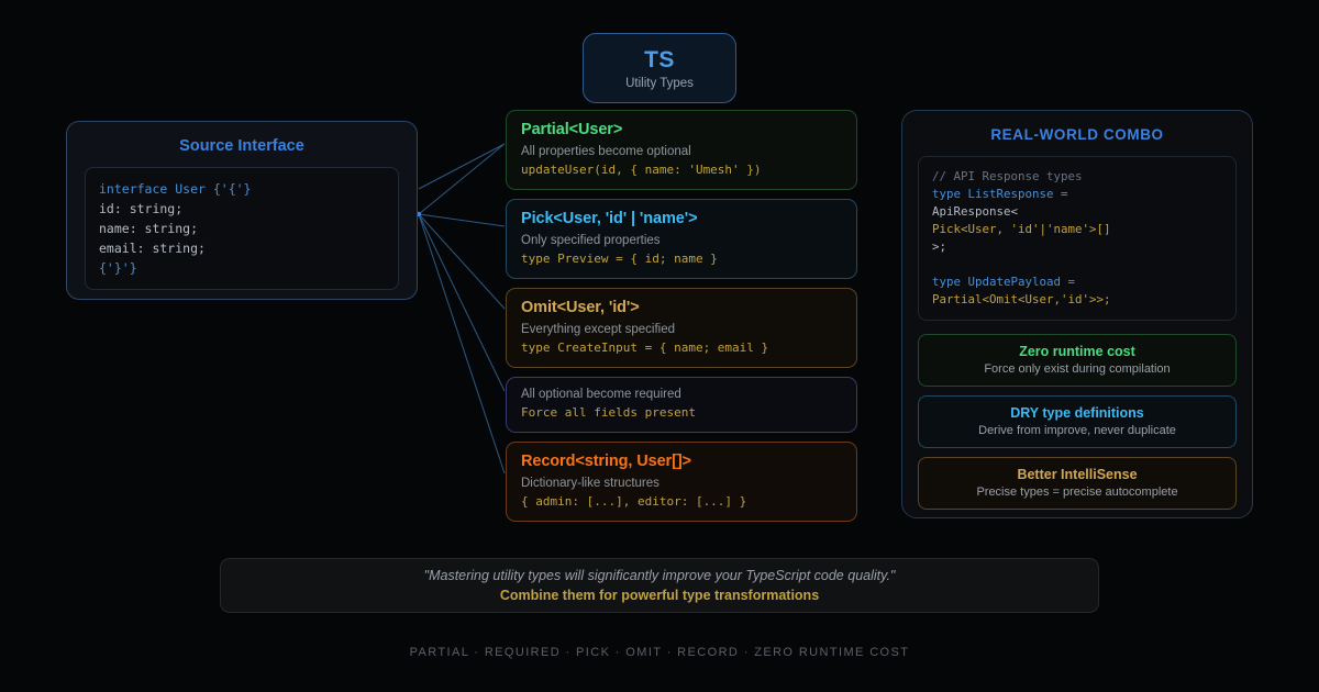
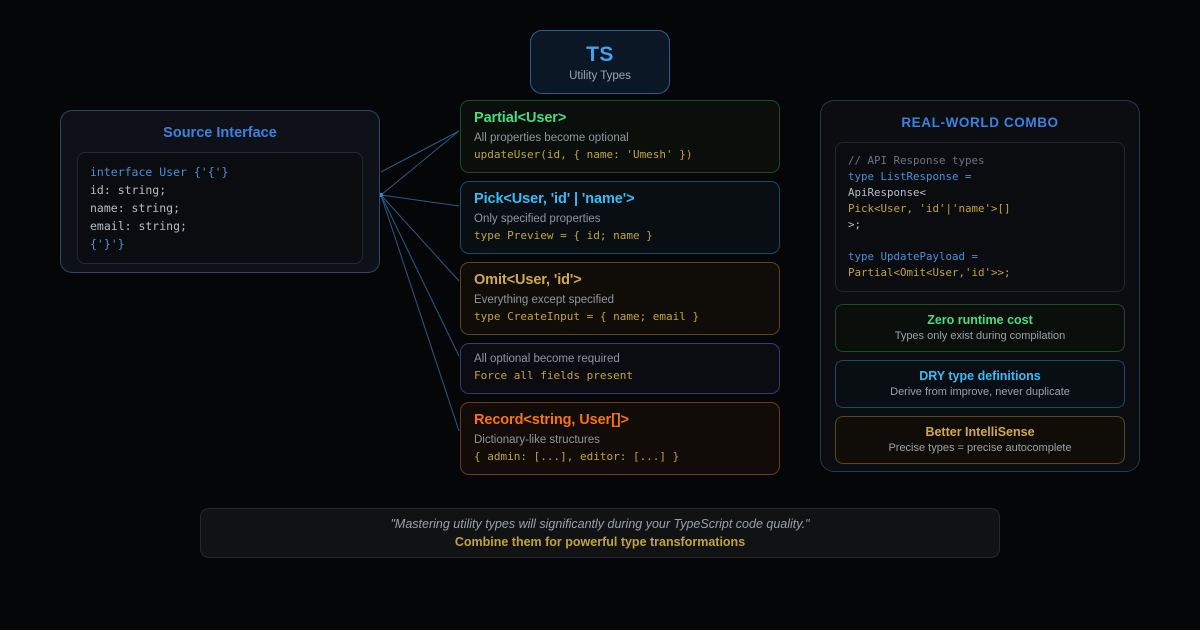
  TS
  Utility Types
  Source Interface
  interface User {'{'}
  id: string;
  name: string;
  email: string;
  {'}'}
  Partial<User>
  All properties become optional
  updateUser(id, { name: 'Umesh' })
  Pick<User, 'id' | 'name'>
  Only specified properties
  type Preview = { id; name }
  Omit<User, 'id'>
  Everything except specified
  type CreateInput = { name; email }
  All optional become required
  Force all fields present
  Record<string, User[]>
  Dictionary-like structures
  { admin: [...], editor: [...] }
  REAL-WORLD COMBO
  // API Response types
  type ListResponse =
  ApiResponse<
  Pick<User, 'id'|'name'>[]
  >;
  type UpdatePayload =
  Partial<Omit<User,'id'>>;
  Zero runtime cost
- Force only exist during compilation
+ Types only exist during compilation
  DRY type definitions
  Derive from improve, never duplicate
  Better IntelliSense
  Precise types = precise autocomplete
- "Mastering utility types will significantly improve your TypeScript code quality."
+ "Mastering utility types will significantly during your TypeScript code quality."
  Combine them for powerful type transformations
- PARTIAL · REQUIRED · PICK · OMIT · RECORD · ZERO RUNTIME COST
